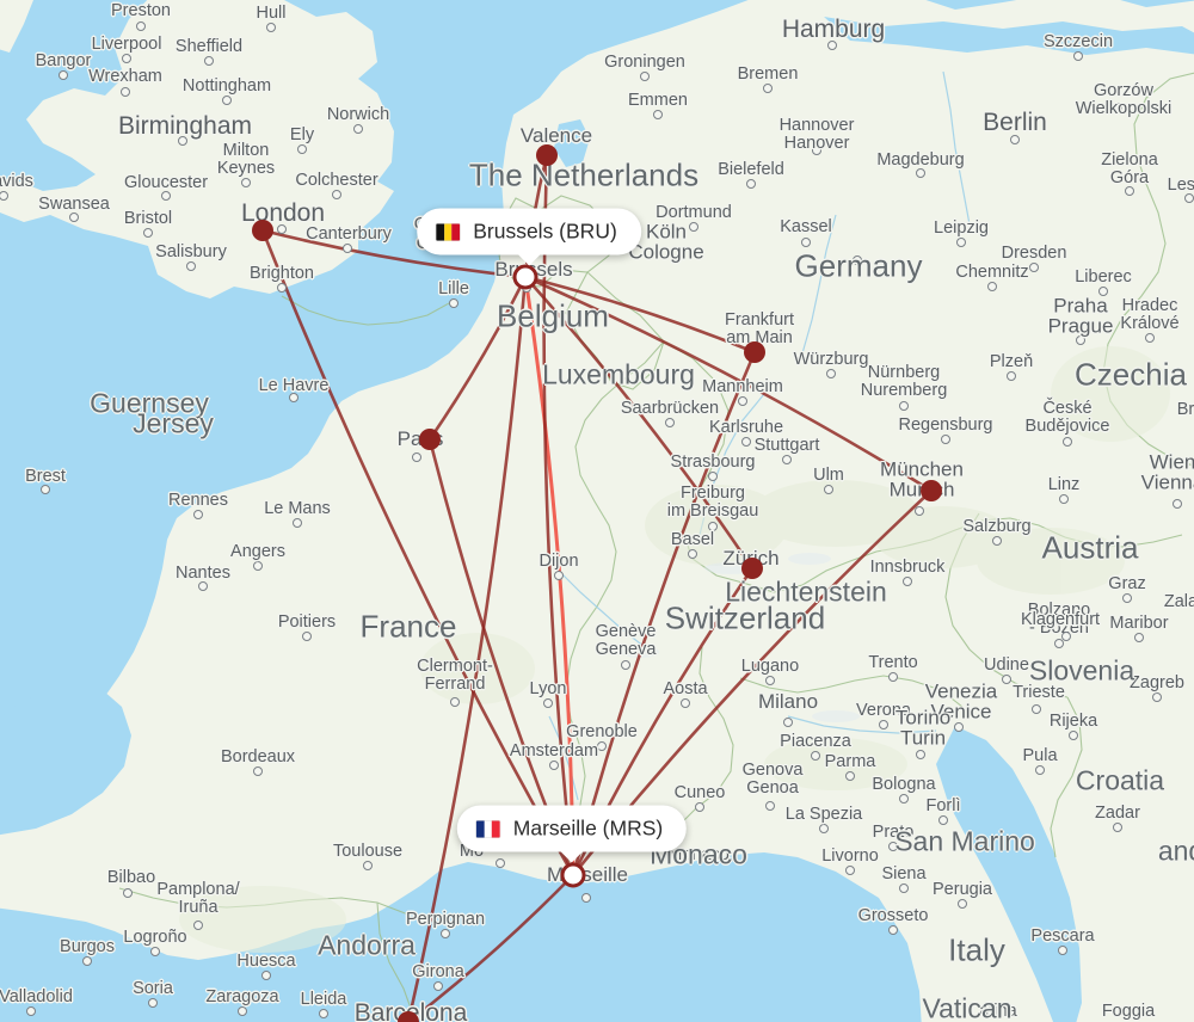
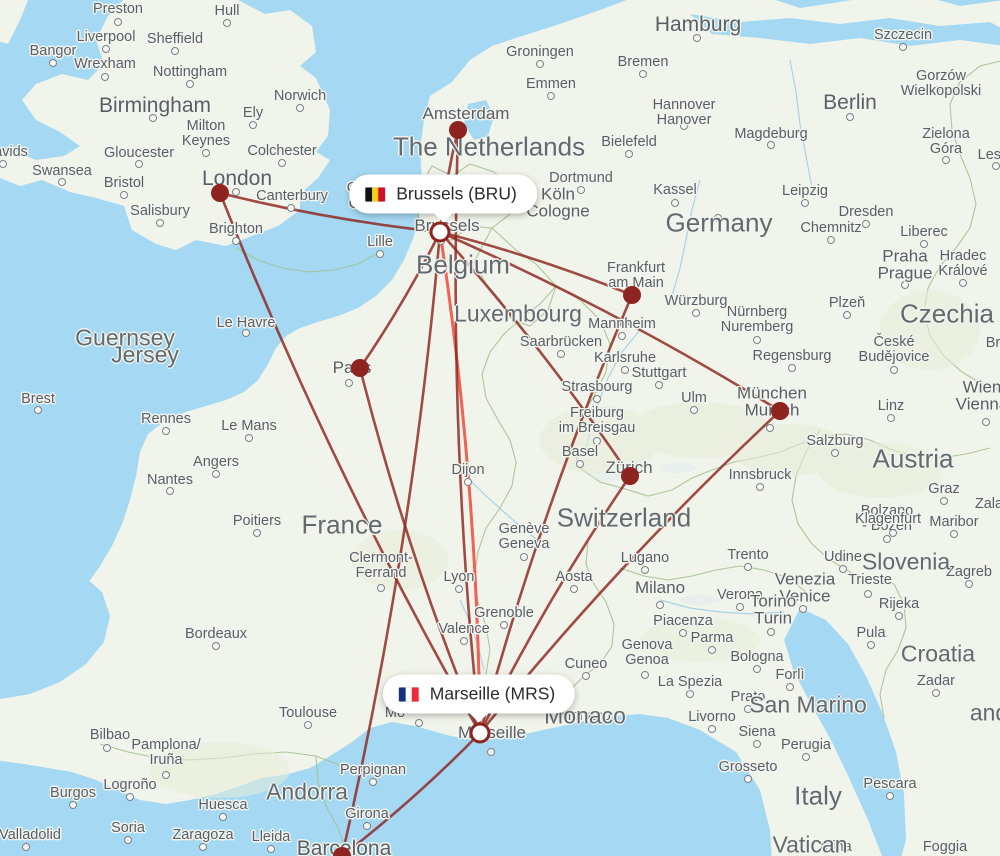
  Preston
  Hull
  Liverpool
  Sheffield
  Bangor
  Wrexham
  Nottingham
  Birmingham
  Norwich
  Ely
  Milton
  Keynes
  Colchester
  Gloucester
  vids
  Swansea
  Bristol
  London
  Canterbury
  Salisbury
  Brighton
  Hamburg
  Groningen
  Bremen
  Szczecin
  Emmen
  Berlin
  Hannover
  Hanover
  Magdeburg
  Gorzów
  Wielkopolski
- Valence
+ Amsterdam
  Bielefeld
  Zielona
  Góra
  Les
  Dortmund
  Kassel
  Leipzig
  Köln
  Cologne
  Dresden
  Chemnitz
  Liberec
  Lille
  Brsels
  Frankfurt
  am Main
  Würzburg
  Nürnberg
  Nuremberg
  Praha
  Prague
  Hradec
  Králové
  Plzeň
  Mannheim
  Saarbrücken
  Karlsruhe
  Regensburg
  České
  Budějovice
  Br
  Stuttgart
  Strasbourg
  Ulm
  München
  Linz
  Wien
  Vienn
  Freiburg
  im Breisgau
  Salzburg
  Basel
  Innsbruck
  Graz
  Zala
  Dijon
  Genève
  Geneva
  Bolzano
  - Bozen
  Klagenfurt
  Maribor
  Lugano
  Trento
  Udine
  Aosta
  Lyon
  Milano
  Verona
  Venezia
  Venice
  Trieste
  Zagreb
  Rijeka
  Grenoble
  Torino
  Turin
  Piacenza
  Pula
- Amsterdam
+ Valence
  Parma
  Bologna
  Genova
  Genoa
  Cuneo
  Forlì
  Zadar
  La Spezia
  Prato
  Livorno
  Siena
  Perugia
  Grosseto
  Pescara
  Latina
  Foggia
  Monaco
  Mseille
  Toulouse
  Perpignan
  Girona
  Barclona
  Bilbao
  Pamplona/
  Iruña
  Logroño
  Burgos
  Huesca
  Soria
  Zaragoza
  Lleida
  Valladolid
  Le Havre
  Brest
  Rennes
  Le Mans
  Angers
  Nantes
  Poitiers
  Clermont-
  Ferrand
  Bordeaux
  The Netherlands
  Belgium
  Germany
  Luxembourg
  France
  Switzerland
- Liechtenstein
  Austria
  Italy
  Slovenia
  Croatia
  Czechia
  Andorra
  San Marino
  Vatican
  Guernsey
  Jersey
  Monaco
  Brussels (BRU)
  Marseille (MRS)
